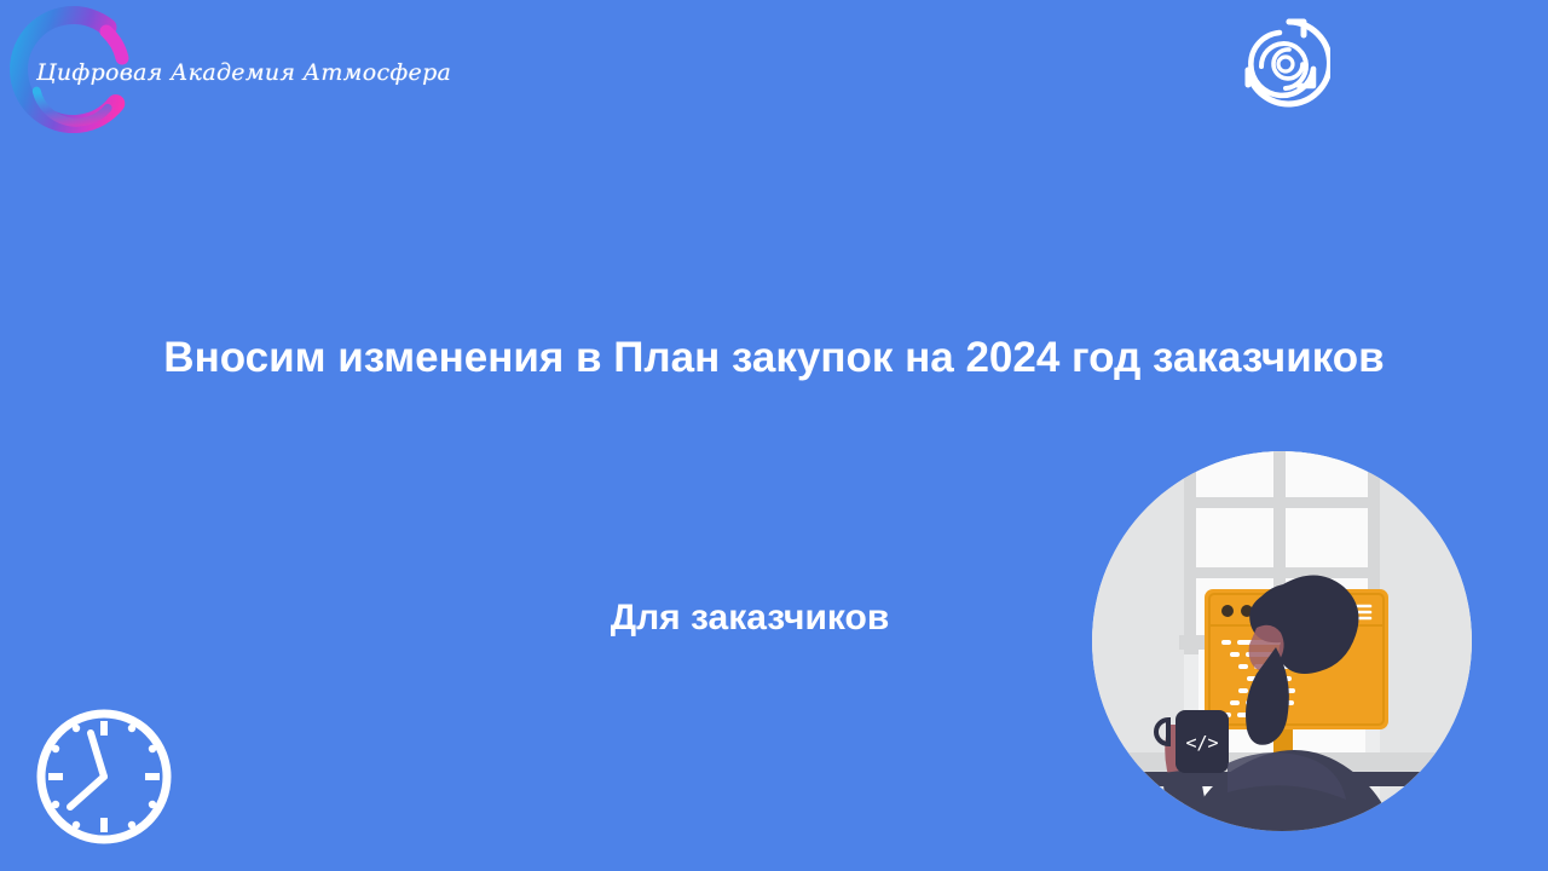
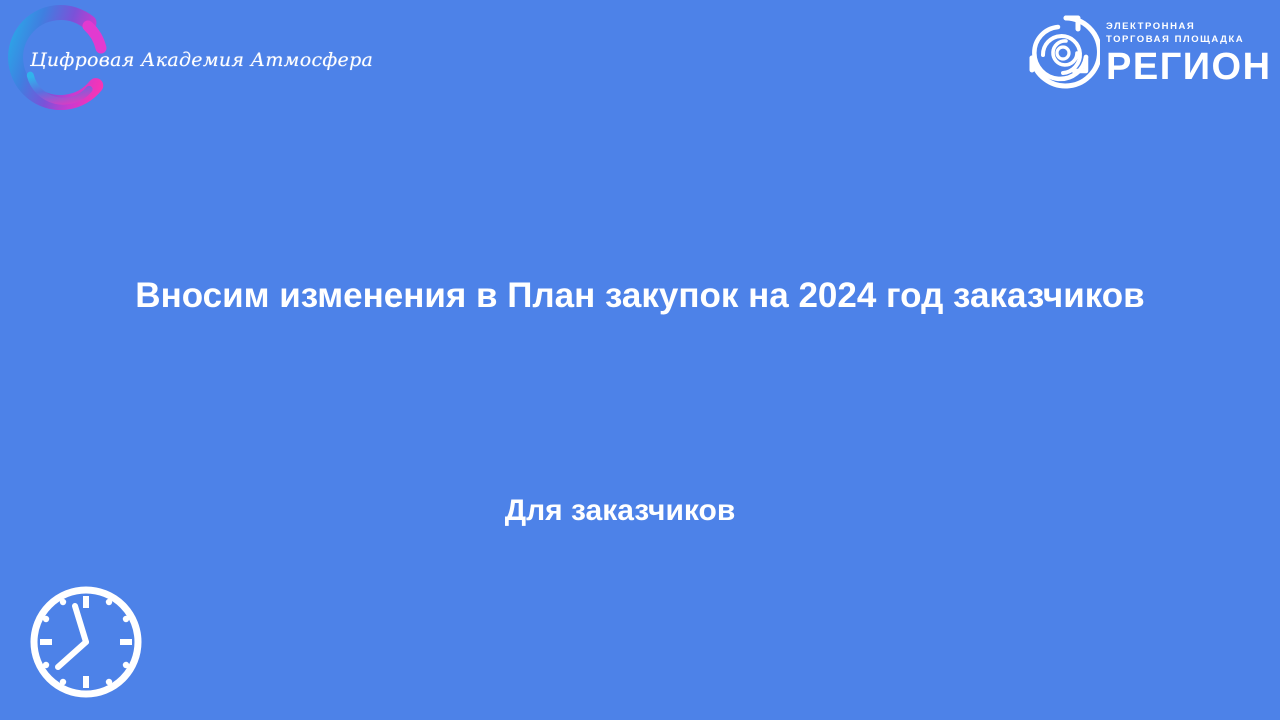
  Цифровая Академия Атмосфера
+ ЭЛЕКТРОННАЯ
+ ТОРГОВАЯ ПЛОЩАДКА
+ РЕГИОН
  Вносим изменения в План закупок на 2024 год заказчиков
  Для заказчиков
- </>
